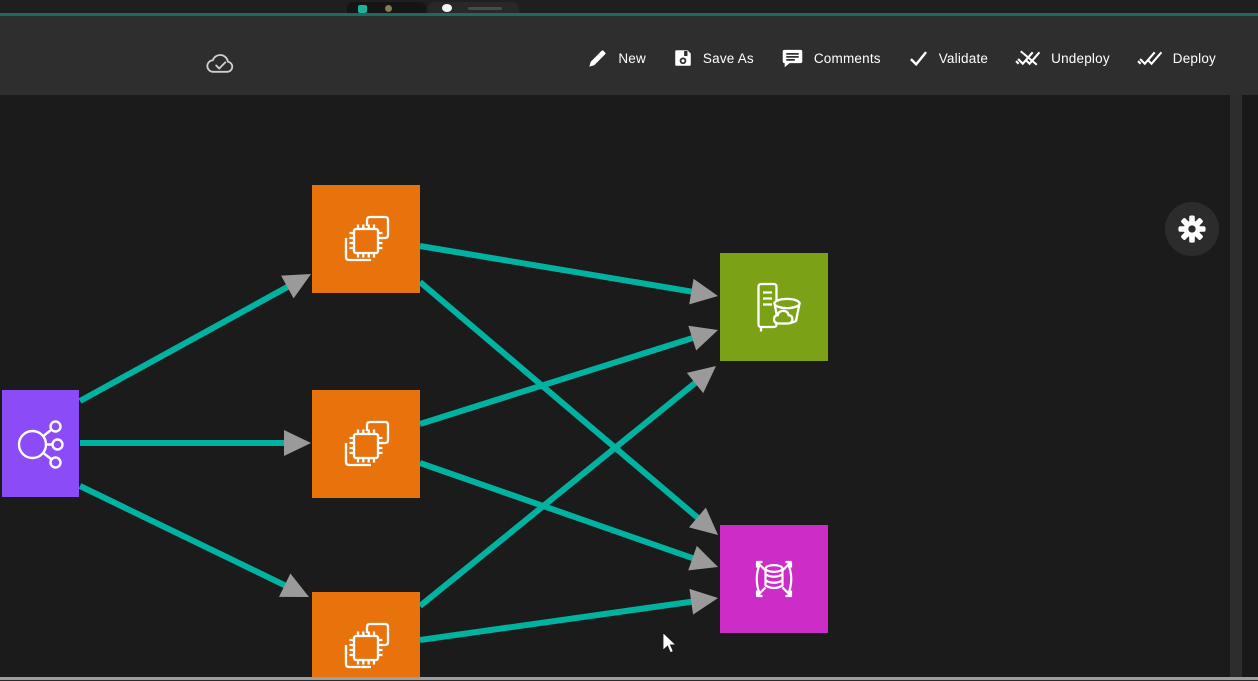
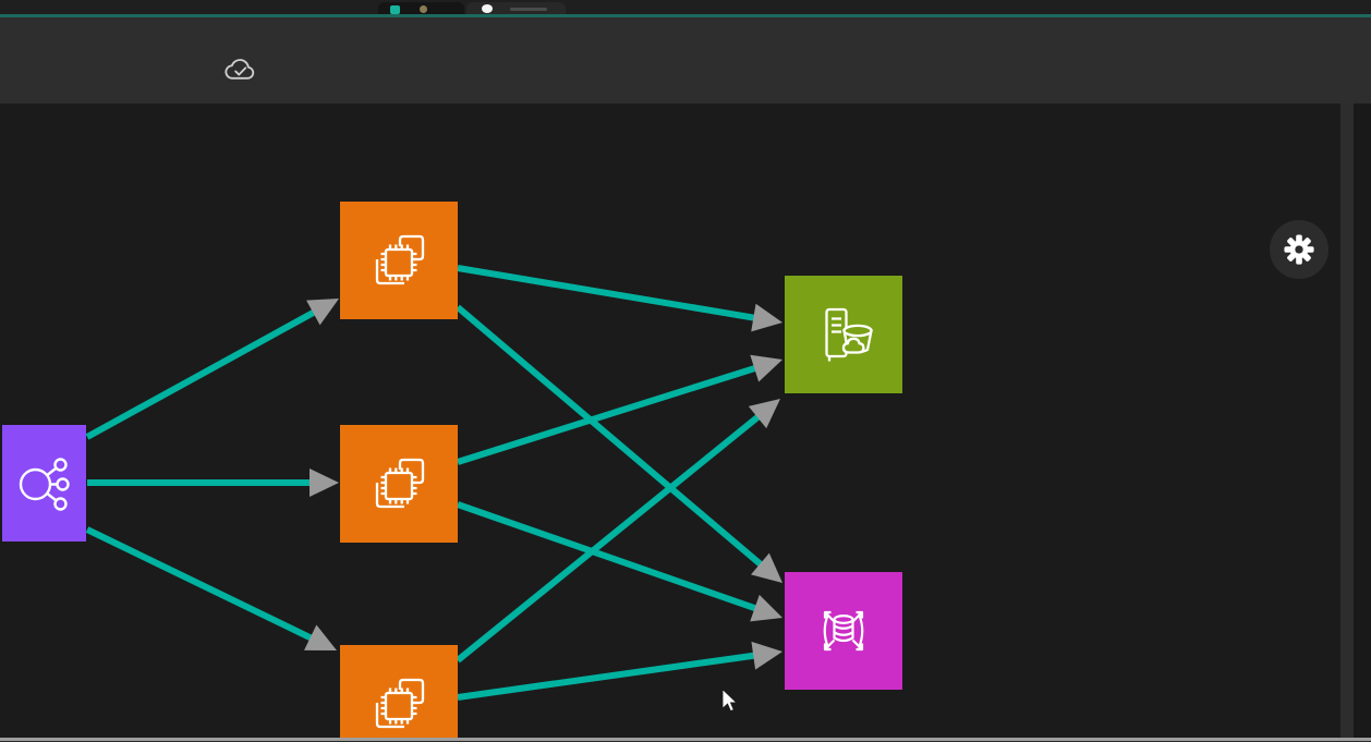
- New
- Save As
- Comments
- Validate
- Undeploy
- Deploy
